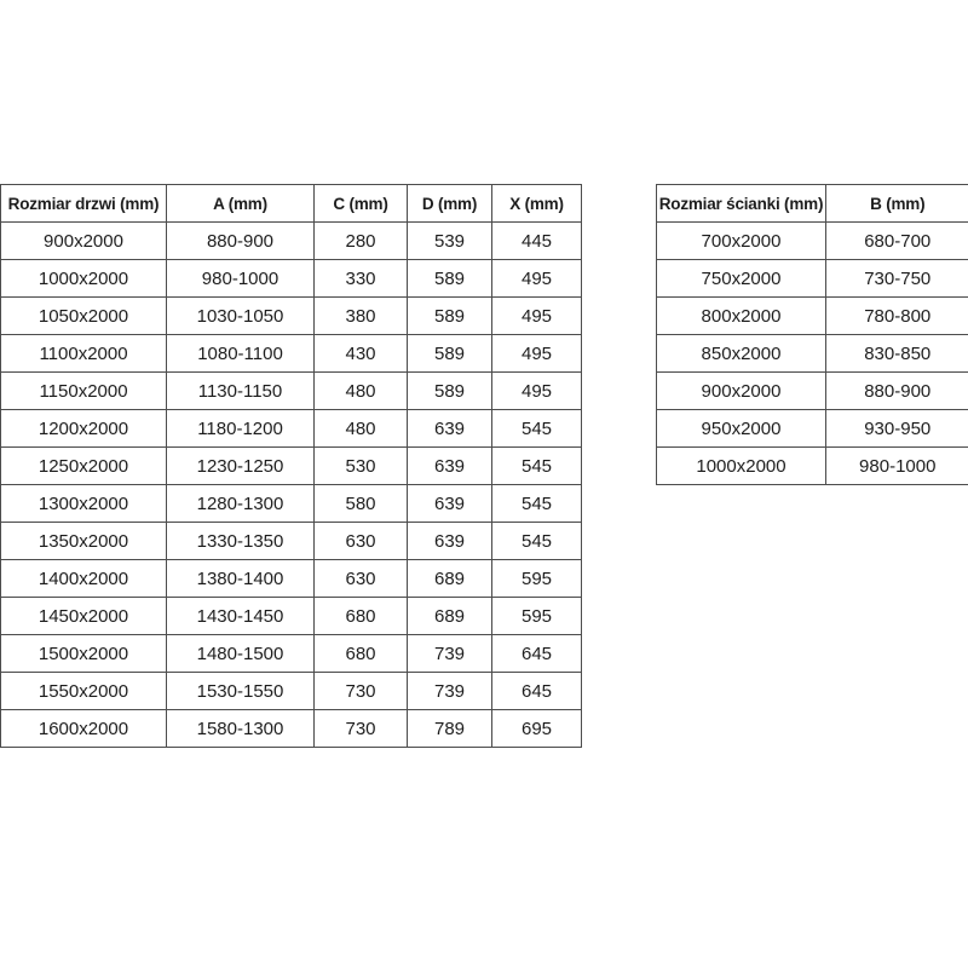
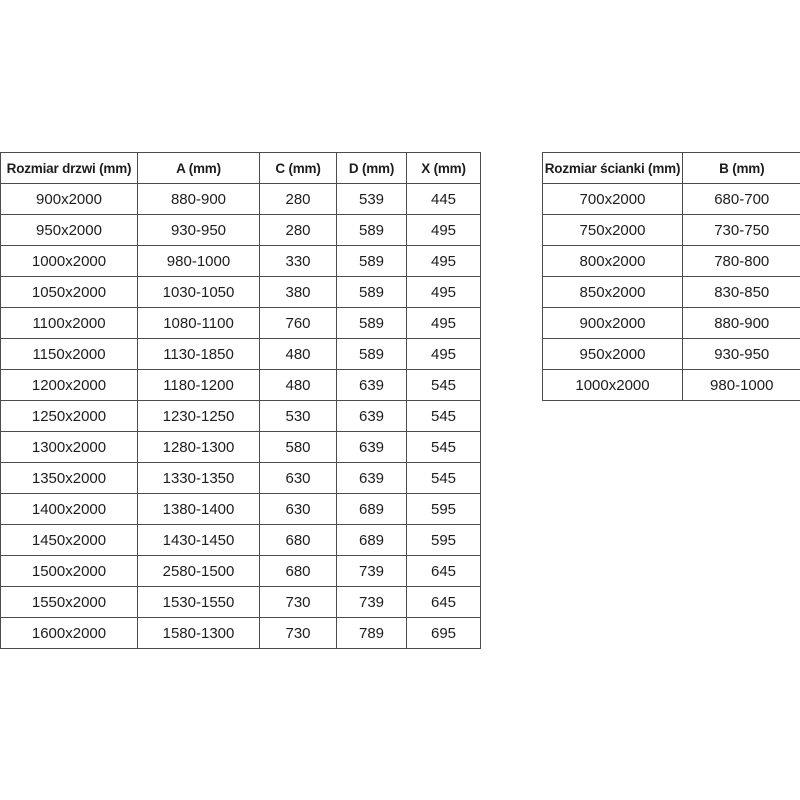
  Rozmiar drzwi (mm)	A (mm)	C (mm)	D (mm)	X (mm)
  900x2000	880-900	280	539	445
+ 950x2000	930-950	280	589	495
  1000x2000	980-1000	330	589	495
  1050x2000	1030-1050	380	589	495
- 1100x2000	1080-1100	430	589	495
+ 1100x2000	1080-1100	760	589	495
- 1150x2000	1130-1150	480	589	495
+ 1150x2000	1130-1850	480	589	495
  1200x2000	1180-1200	480	639	545
  1250x2000	1230-1250	530	639	545
  1300x2000	1280-1300	580	639	545
  1350x2000	1330-1350	630	639	545
  1400x2000	1380-1400	630	689	595
  1450x2000	1430-1450	680	689	595
- 1500x2000	1480-1500	680	739	645
+ 1500x2000	2580-1500	680	739	645
  1550x2000	1530-1550	730	739	645
  1600x2000	1580-1300	730	789	695
  Rozmiar ścianki (mm)	B (mm)
  700x2000	680-700
  750x2000	730-750
  800x2000	780-800
  850x2000	830-850
  900x2000	880-900
  950x2000	930-950
  1000x2000	980-1000
